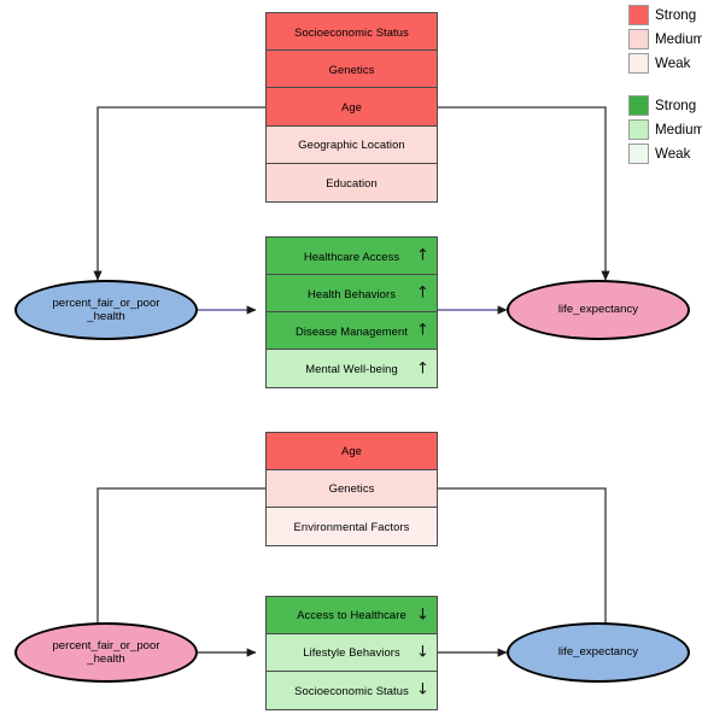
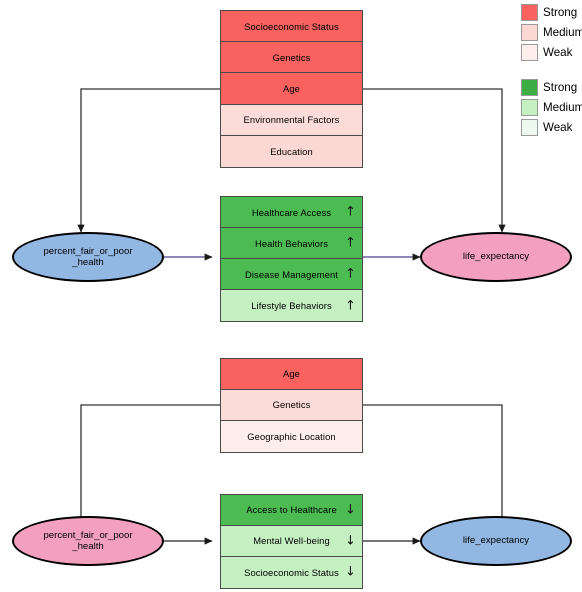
  Socioeconomic Status
  Genetics
  Age
- Geographic Location
+ Environmental Factors
  Education
  Healthcare Access
  ↑
  Health Behaviors
  ↑
  Disease Management
  ↑
- Mental Well-being
+ Lifestyle Behaviors
  ↑
  percent_fair_or_poor
  _health
  life_expectancy
  Age
  Genetics
- Environmental Factors
+ Geographic Location
  Access to Healthcare
  ↓
- Lifestyle Behaviors
+ Mental Well-being
  ↓
  Socioeconomic Status
  ↓
  percent_fair_or_poor
  _health
  life_expectancy
  Strong
  Medium
  Weak
  Strong
  Medium
  Weak
